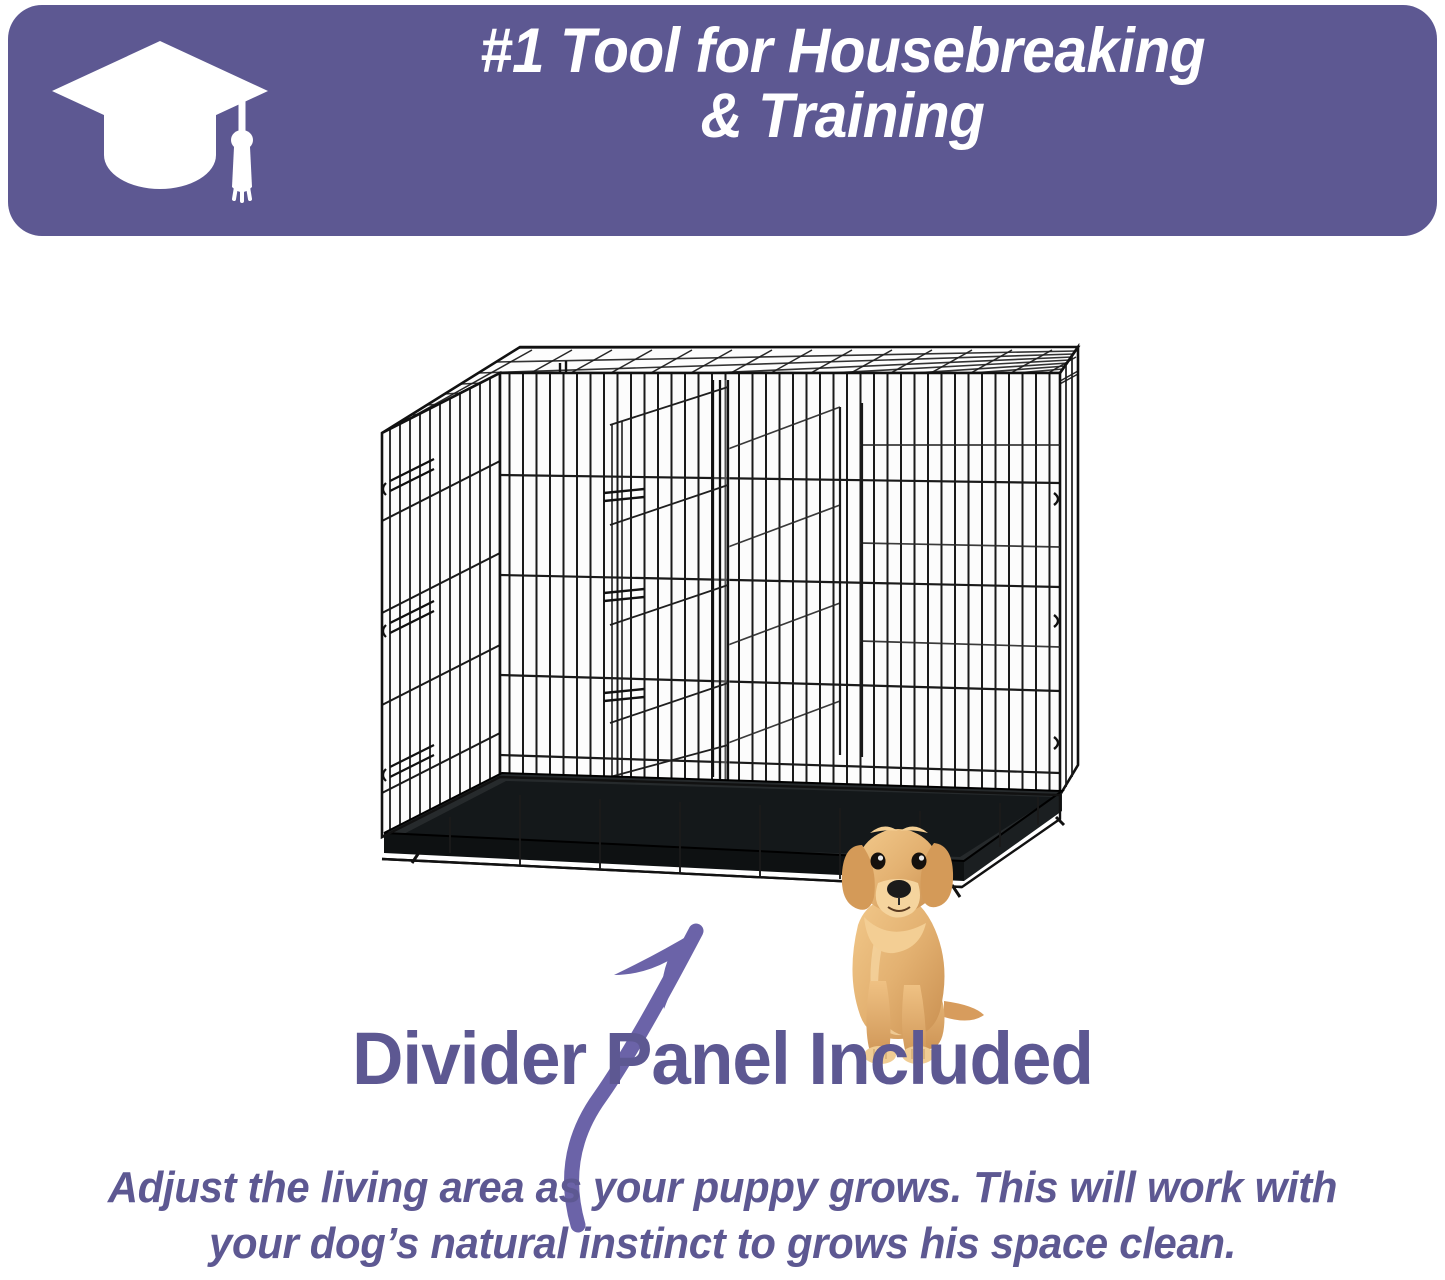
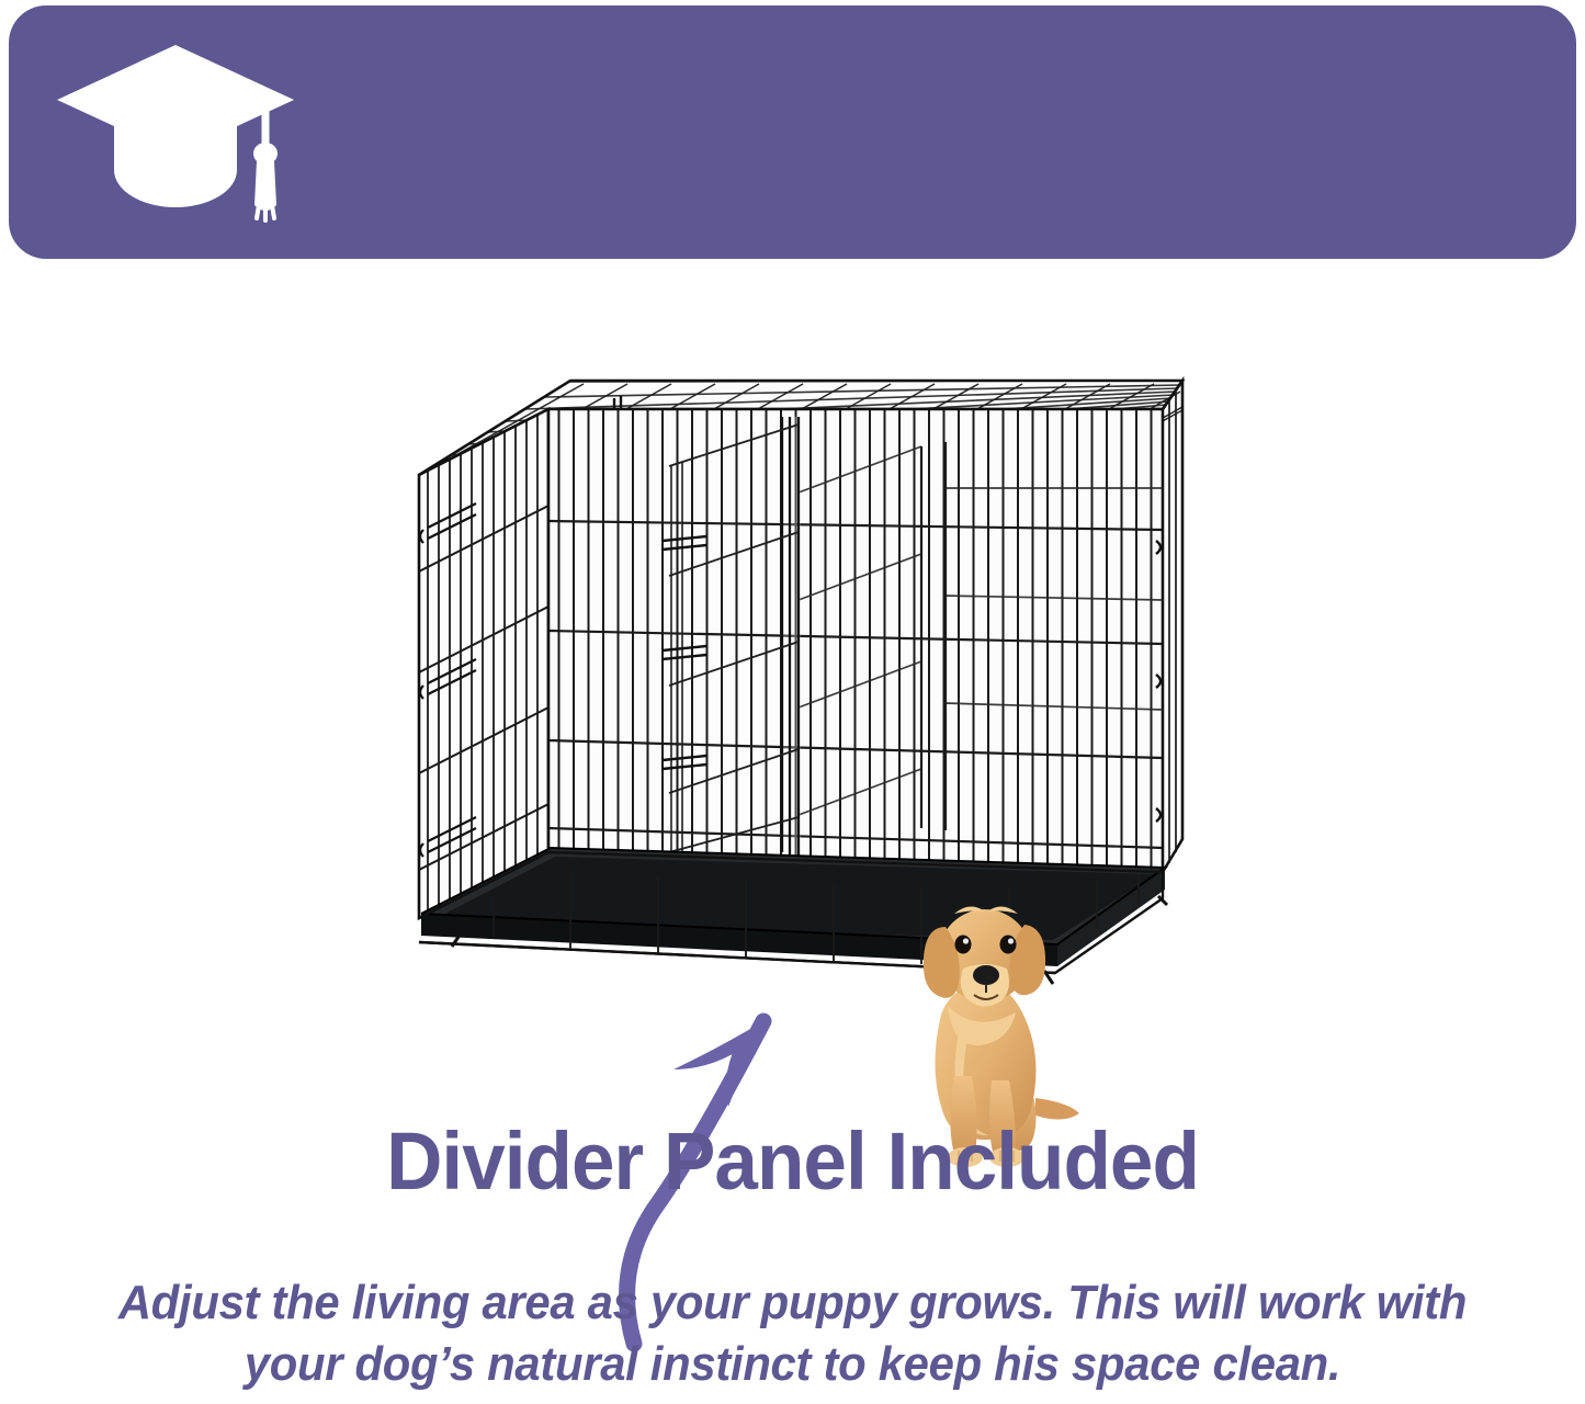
- #1 Tool for Housebreaking
- & Training
  Divider Panel Included
- Adjust the living area as your puppy grows. This will work with your dog’s natural instinct to grows his space clean.
+ Adjust the living area as your puppy grows. This will work with your dog’s natural instinct to keep his space clean.
